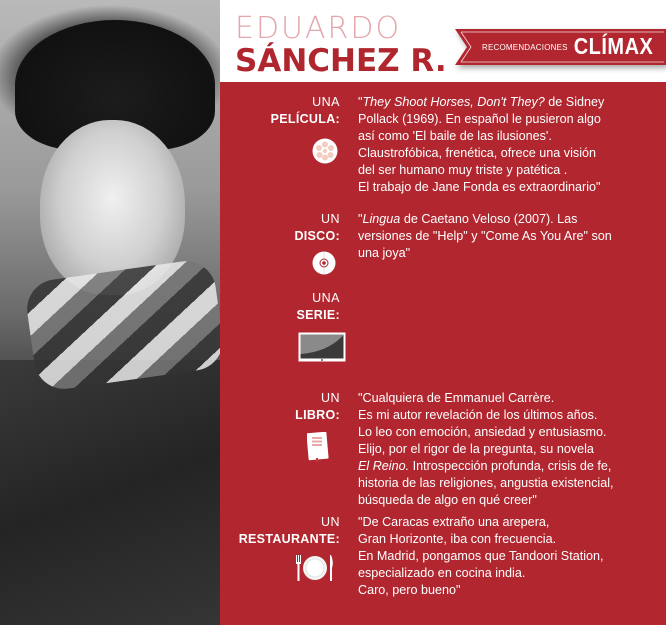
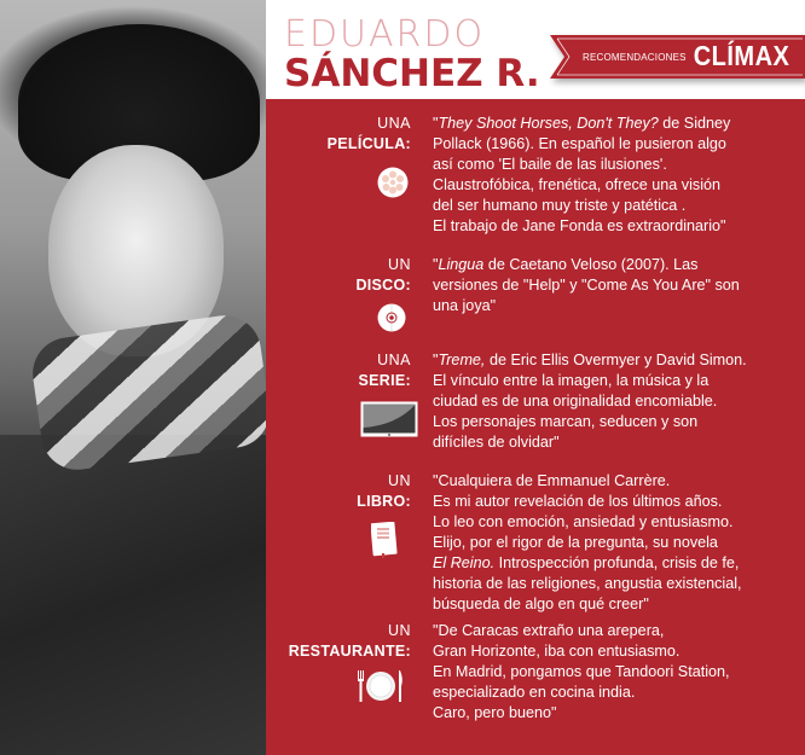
  EDUARDO
  SÁNCHEZ R.
  RECOMENDACIONES
  CLÍMAX
  UNA
  PELÍCULA:
- "They Shoot Horses, Don't They? de Sidney Pollack (1969). En español le pusieron algo así como 'El baile de las ilusiones'. Claustrofóbica, frenética, ofrece una visión del ser humano muy triste y patética . El trabajo de Jane Fonda es extraordinario"
+ "They Shoot Horses, Don't They? de Sidney Pollack (1966). En español le pusieron algo así como 'El baile de las ilusiones'. Claustrofóbica, frenética, ofrece una visión del ser humano muy triste y patética . El trabajo de Jane Fonda es extraordinario"
  UN
  DISCO:
  "Lingua de Caetano Veloso (2007). Las versiones de "Help" y "Come As You Are" son una joya"
  UNA
  SERIE:
+ "Treme, de Eric Ellis Overmyer y David Simon. El vínculo entre la imagen, la música y la ciudad es de una originalidad encomiable. Los personajes marcan, seducen y son difíciles de olvidar"
  UN
  LIBRO:
  "Cualquiera de Emmanuel Carrère. Es mi autor revelación de los últimos años. Lo leo con emoción, ansiedad y entusiasmo. Elijo, por el rigor de la pregunta, su novela El Reino. Introspección profunda, crisis de fe, historia de las religiones, angustia existencial, búsqueda de algo en qué creer"
  UN
  RESTAURANTE:
- "De Caracas extraño una arepera, Gran Horizonte, iba con frecuencia. En Madrid, pongamos que Tandoori Station, especializado en cocina india. Caro, pero bueno"
+ "De Caracas extraño una arepera, Gran Horizonte, iba con entusiasmo. En Madrid, pongamos que Tandoori Station, especializado en cocina india. Caro, pero bueno"
